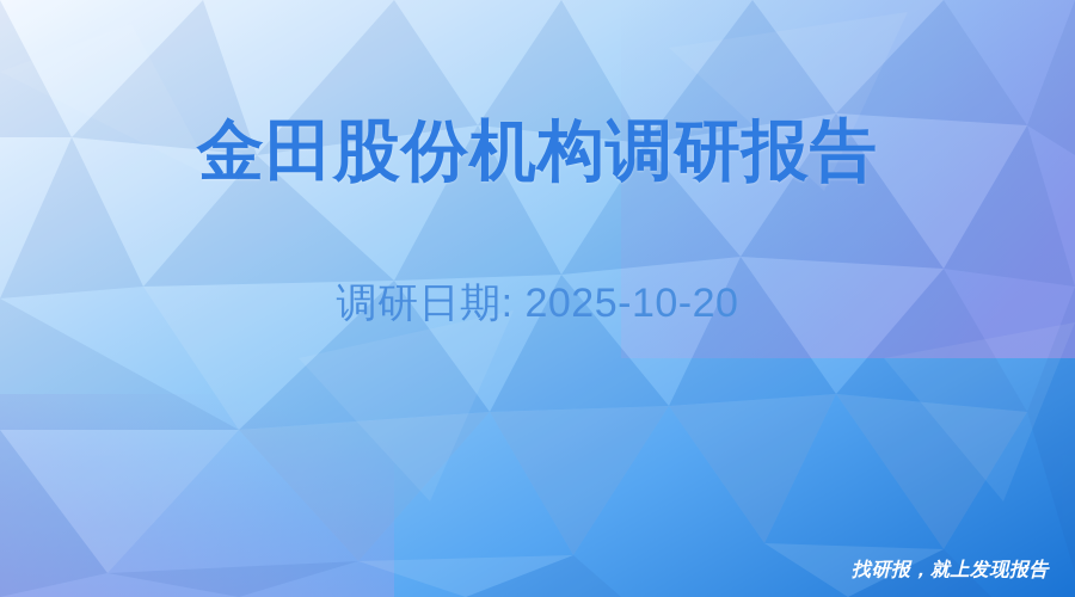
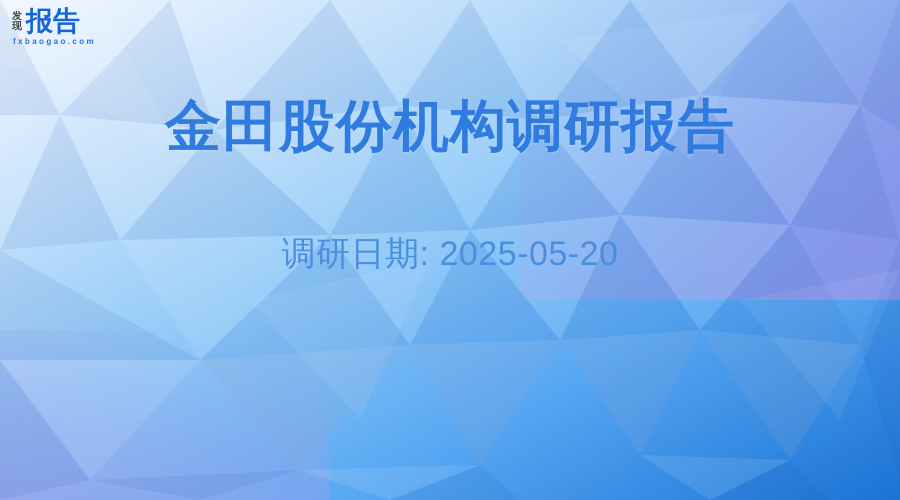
+ 发
+ 现
+ 报告
+ fxbaogao.com
  金田股份机构调研报告
- 调研日期: 2025-10-20
+ 调研日期: 2025-05-20
- 找研报，就上发现报告
